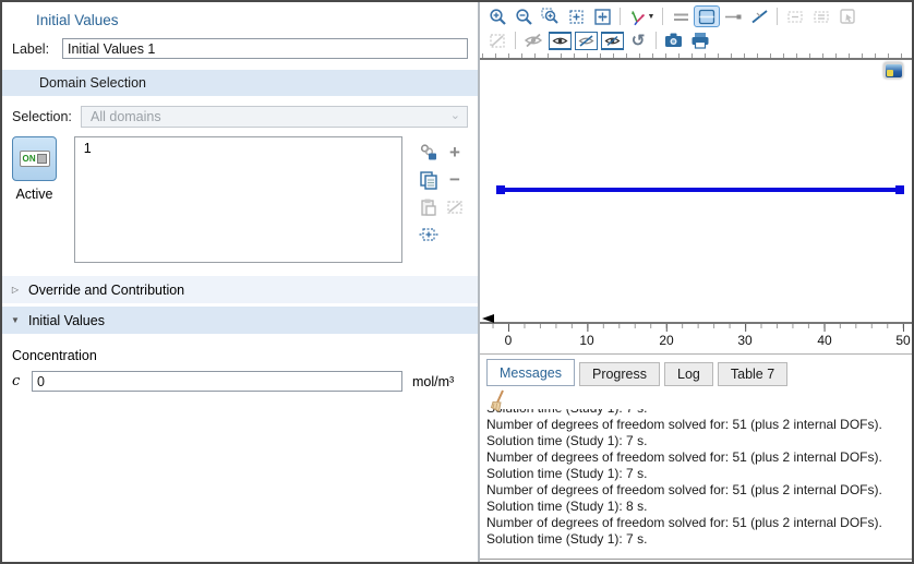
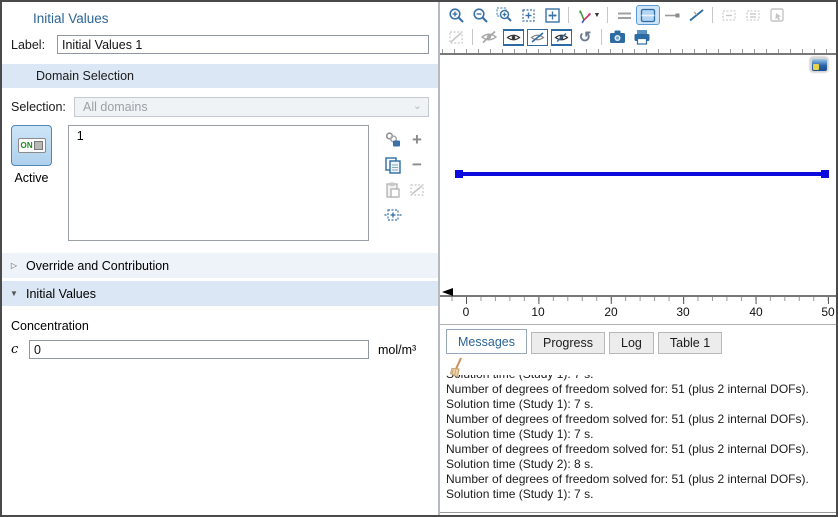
  Initial Values
  Label:
  Initial Values 1
  Domain Selection
  Selection:
  All domains
  ⌄
  ON
  Active
  1
  +
  −
  ▷
  Override and Contribution
  ▼
  Initial Values
  Concentration
  c
  0
  mol/m³
  ↺
  0
  10
  20
  30
  40
  50
  Messages
  Progress
  Log
- Table 7
+ Table 1
  Number of degrees of freedom solved for: 51 (plus 2 internal DOFs).
  Solution time (Study 1): 7 s.
  Number of degrees of freedom solved for: 51 (plus 2 internal DOFs).
  Solution time (Study 1): 7 s.
  Number of degrees of freedom solved for: 51 (plus 2 internal DOFs).
- Solution time (Study 1): 8 s.
+ Solution time (Study 2): 8 s.
  Number of degrees of freedom solved for: 51 (plus 2 internal DOFs).
  Solution time (Study 1): 7 s.
